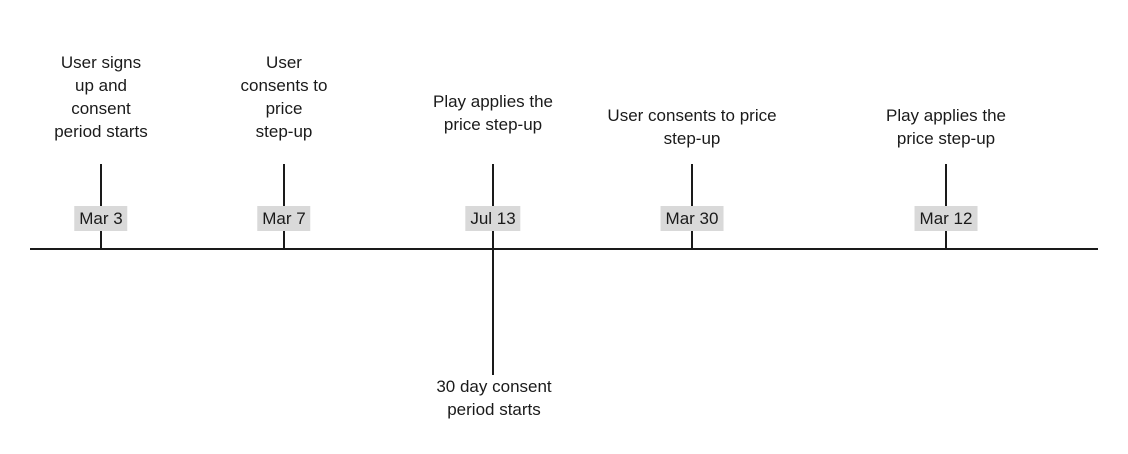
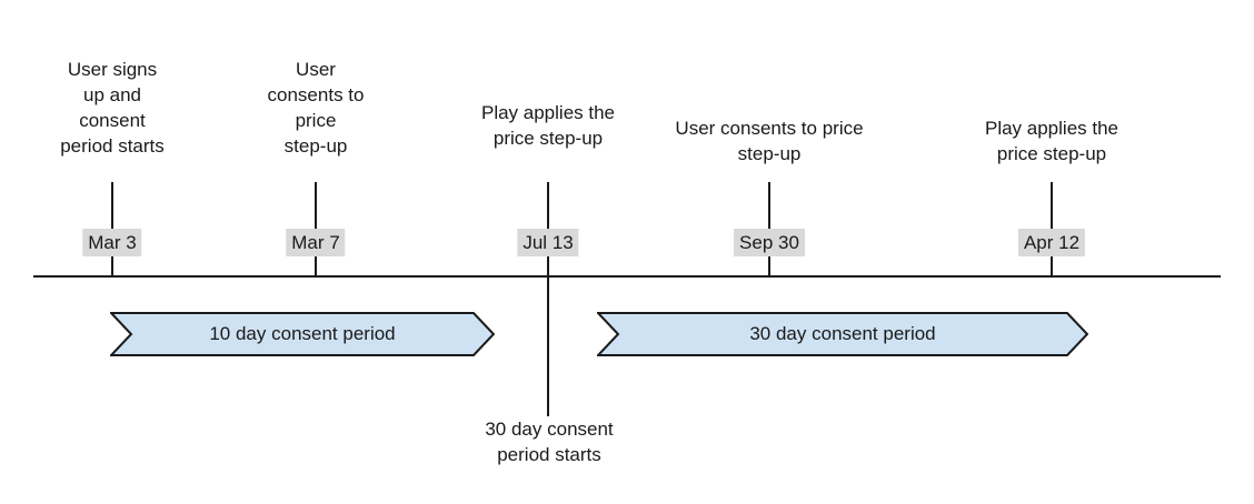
  User signs
  up and
  consent
  period starts
  Mar 3
  User
  consents to
  price
  step-up
  Mar 7
  Play applies the
  price step-up
  Jul 13
  30 day consent
  period starts
  User consents to price
  step-up
- Mar 30
+ Sep 30
  Play applies the
  price step-up
- Mar 12
+ Apr 12
+ 10 day consent period
+ 30 day consent period
